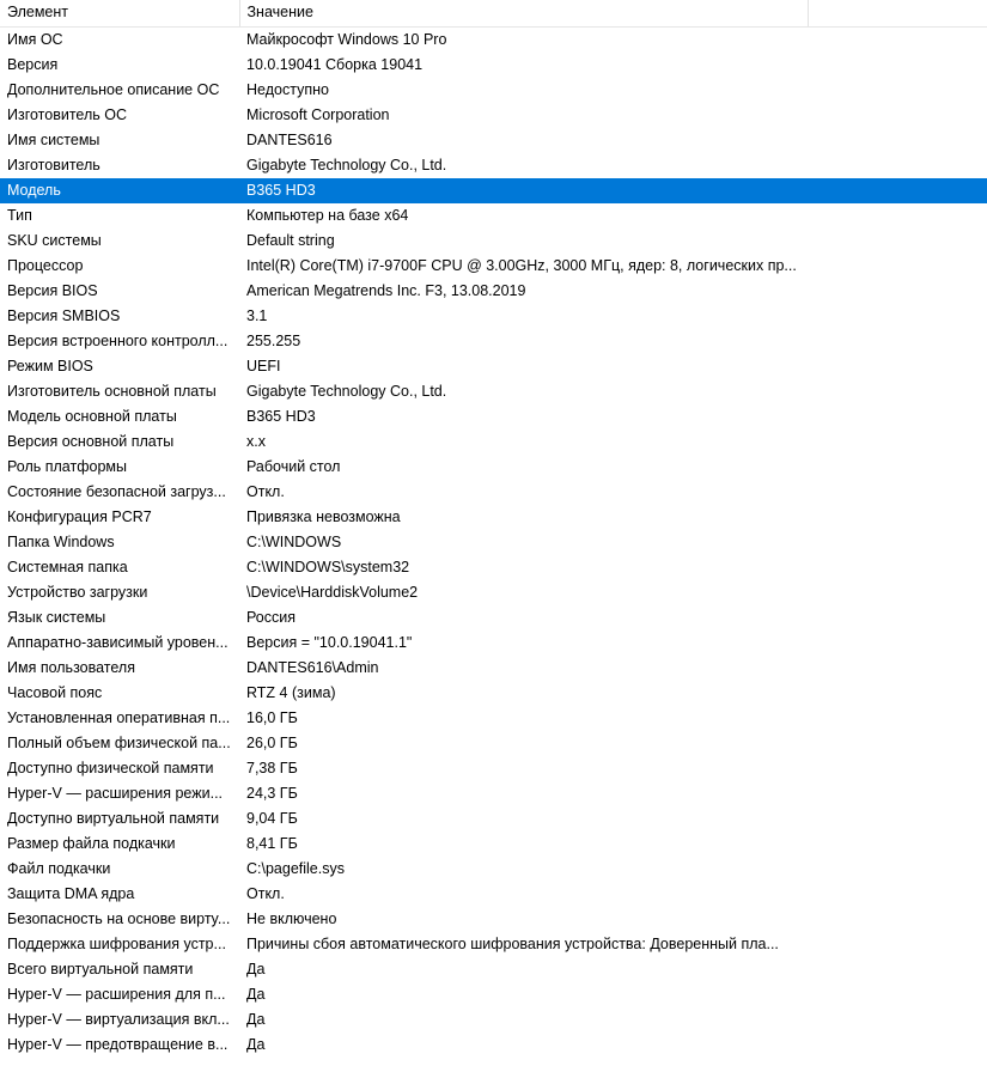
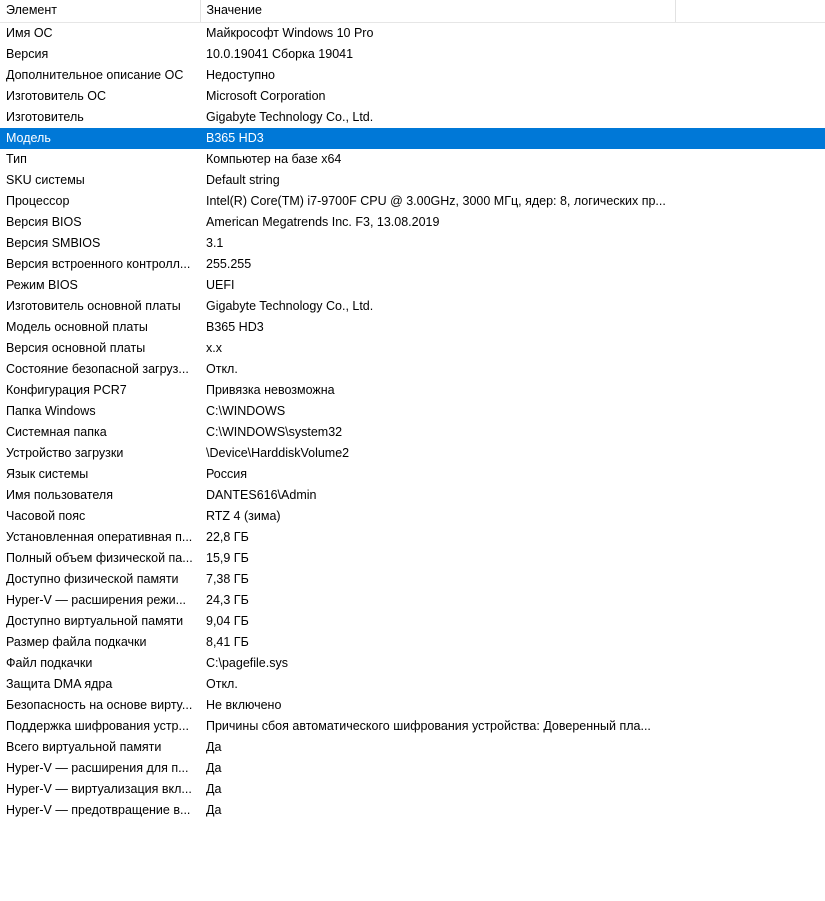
  Элемент	Значение
  Имя ОС	Майкрософт Windows 10 Pro
  Версия	10.0.19041 Сборка 19041
  Дополнительное описание ОС	Недоступно
  Изготовитель ОС	Microsoft Corporation
- Имя системы	DANTES616
  Изготовитель	Gigabyte Technology Co., Ltd.
  Модель	B365 HD3
  Тип	Компьютер на базе x64
  SKU системы	Default string
  Процессор	Intel(R) Core(TM) i7-9700F CPU @ 3.00GHz, 3000 МГц, ядер: 8, логических пр...
  Версия BIOS	American Megatrends Inc. F3, 13.08.2019
  Версия SMBIOS	3.1
  Версия встроенного контролл...	255.255
  Режим BIOS	UEFI
  Изготовитель основной платы	Gigabyte Technology Co., Ltd.
  Модель основной платы	B365 HD3
  Версия основной платы	x.x
- Роль платформы	Рабочий стол
  Состояние безопасной загруз...	Откл.
  Конфигурация PCR7	Привязка невозможна
  Папка Windows	C:\WINDOWS
  Системная папка	C:\WINDOWS\system32
  Устройство загрузки	\Device\HarddiskVolume2
  Язык системы	Россия
- Аппаратно-зависимый уровен...	Версия = "10.0.19041.1"
  Имя пользователя	DANTES616\Admin
  Часовой пояс	RTZ 4 (зима)
- Установленная оперативная п...	16,0 ГБ
+ Установленная оперативная п...	22,8 ГБ
- Полный объем физической па...	26,0 ГБ
+ Полный объем физической па...	15,9 ГБ
  Доступно физической памяти	7,38 ГБ
  Hyper-V — расширения режи...	24,3 ГБ
  Доступно виртуальной памяти	9,04 ГБ
  Размер файла подкачки	8,41 ГБ
  Файл подкачки	C:\pagefile.sys
  Защита DMA ядра	Откл.
  Безопасность на основе виртy...	Не включено
  Поддержка шифрования устр...	Причины сбоя автоматического шифрования устройства: Доверенный пла...
  Всего виртуальной памяти	Да
  Hyper-V — расширения для п...	Да
  Hyper-V — виртуализация вкл...	Да
  Hyper-V — предотвращение в...	Да
